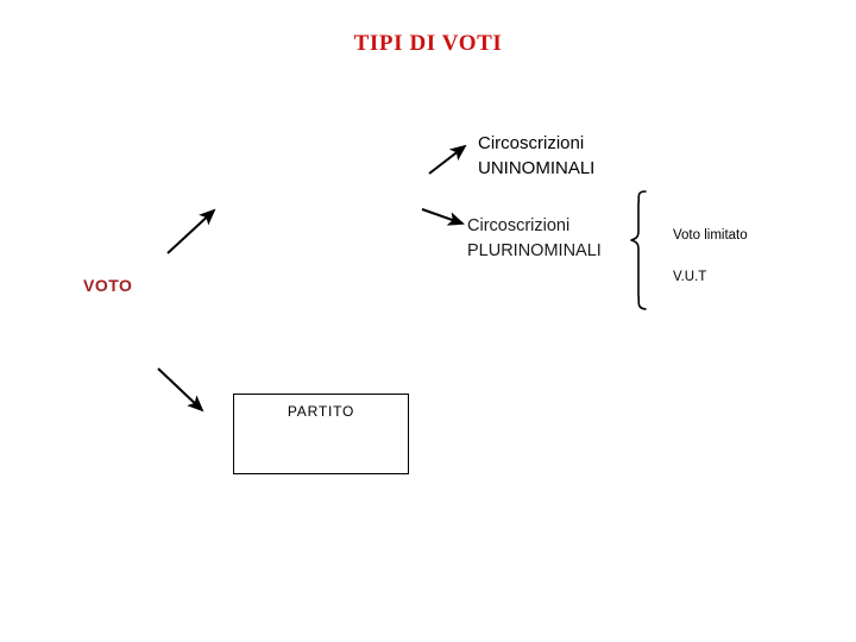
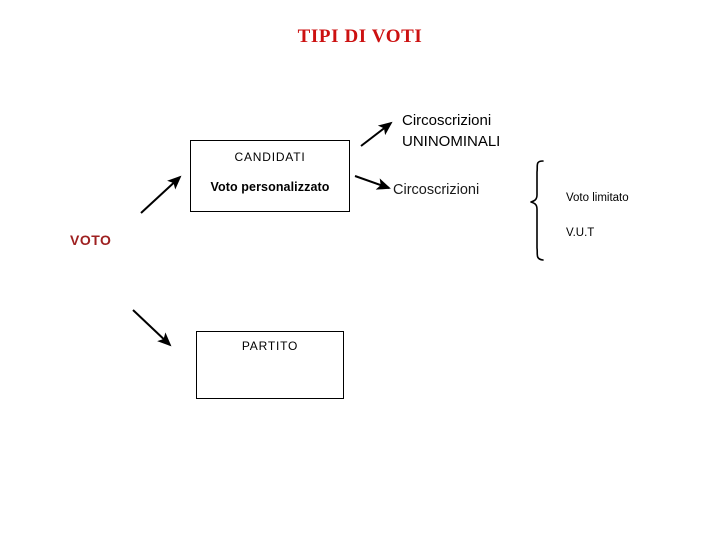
  TIPI DI VOTI
  VOTO
+ CANDIDATI
+ Voto personalizzato
  PARTITO
  Circoscrizioni
  UNINOMINALI
  Circoscrizioni
- PLURINOMINALI
  Voto limitato
  V.U.T
